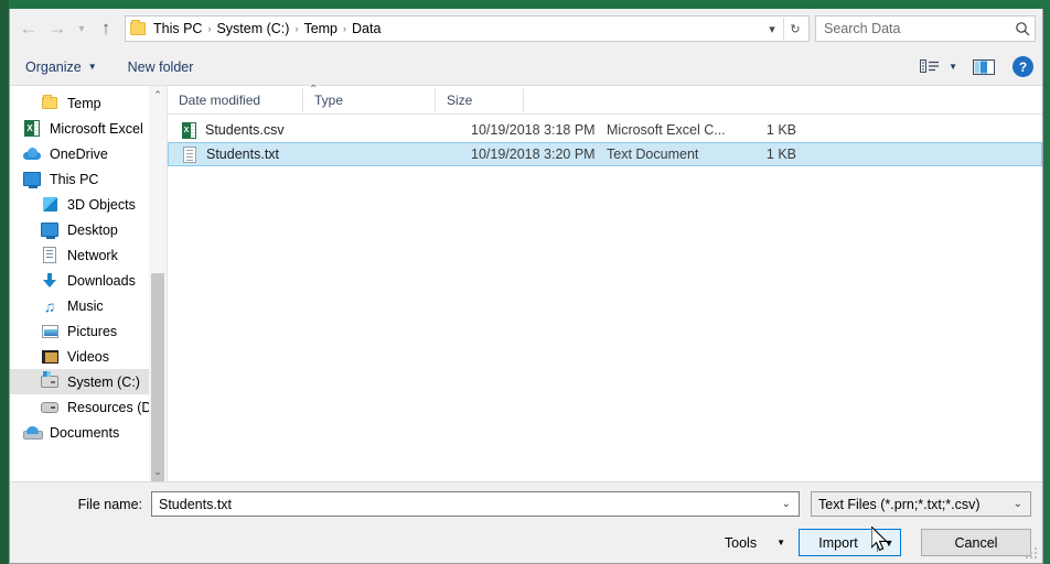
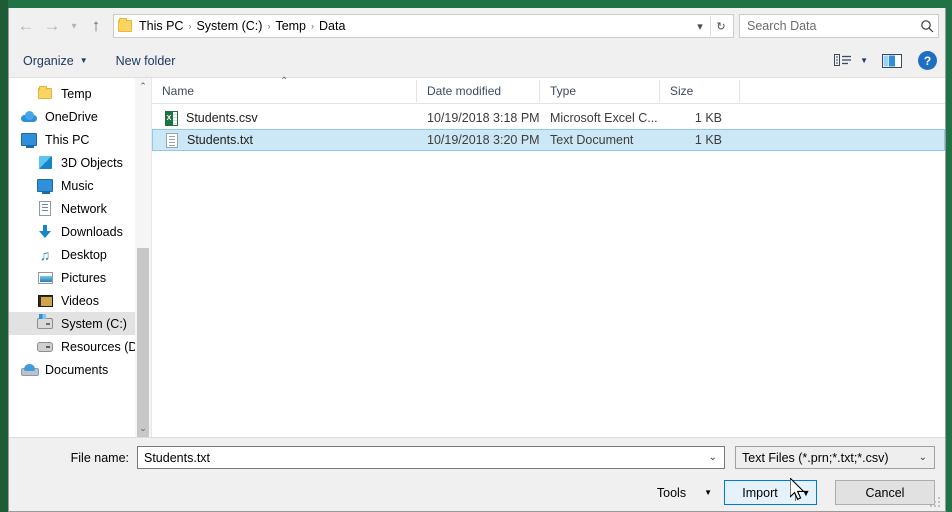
  ←
  →
  ▾
  ↑
  This PC
  ›
  System (C:)
  ›
  Temp
  ›
  Data
  ▾
  ↻
  Search Data
  Organize
  ▼
  New folder
  ▼
  ?
  Temp
- X
- Microsoft Excel
  OneDrive
  This PC
  3D Objects
- Desktop
+ Music
  Network
  Downloads
  ♫
- Music
+ Desktop
  Pictures
  Videos
  System (C:)
  Resources (D
  Documents
  ⌃
  ⌄
+ Name
  Date modified
  Type
  Size
  ⌃
  Students.csv
  10/19/2018 3:18 PM
  Microsoft Excel C...
  1 KB
  Students.txt
  10/19/2018 3:20 PM
  Text Document
  1 KB
  File name:
  Students.txt
  ⌄
  Text Files (*.prn;*.txt;*.csv)
  ⌄
  Tools
  ▼
  Import
  ▼
  Cancel
